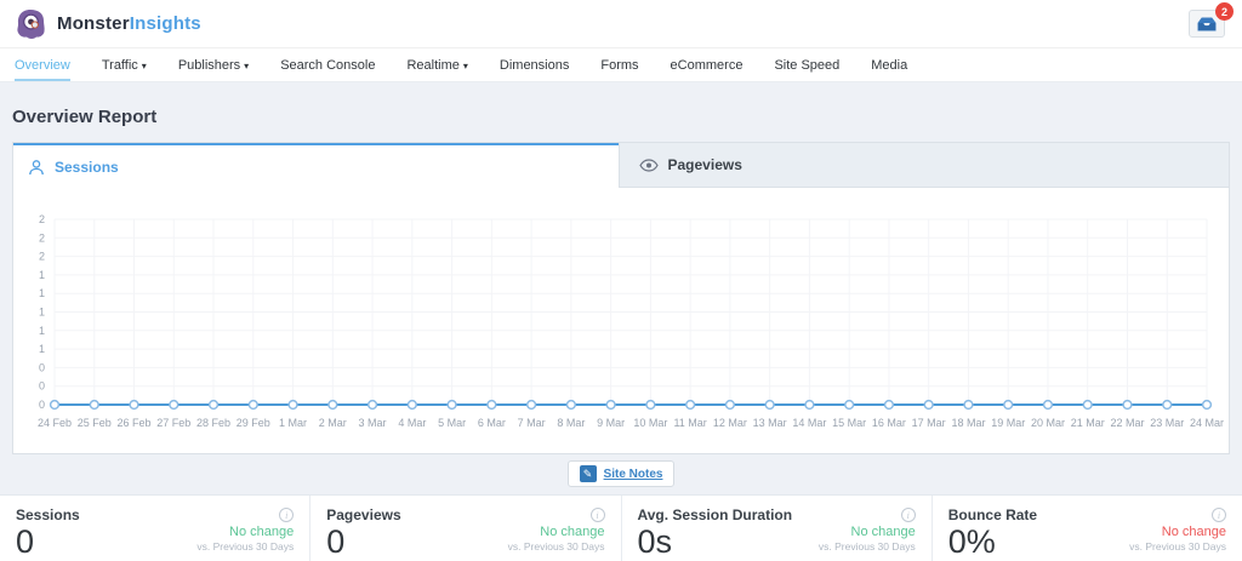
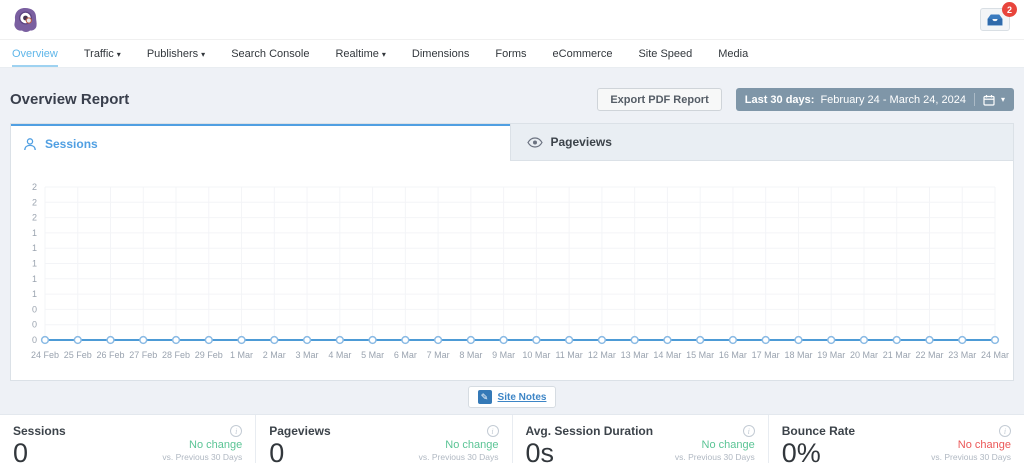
- MonsterInsights
  2
  Overview
  Traffic ▾
  Publishers ▾
  Search Console
  Realtime ▾
  Dimensions
  Forms
  eCommerce
  Site Speed
  Media
  Overview Report
+ Export PDF Report
+ Last 30 days:
+ February 24 - March 24, 2024
+ ▾
  Sessions
  Pageviews
  2
  2
  2
  1
  1
  1
  1
  1
  0
  0
  0
  24 Feb
  25 Feb
  26 Feb
  27 Feb
  28 Feb
  29 Feb
  1 Mar
  2 Mar
  3 Mar
  4 Mar
  5 Mar
  6 Mar
  7 Mar
  8 Mar
  9 Mar
  10 Mar
  11 Mar
  12 Mar
  13 Mar
  14 Mar
  15 Mar
  16 Mar
  17 Mar
  18 Mar
  19 Mar
  20 Mar
  21 Mar
  22 Mar
  23 Mar
  24 Mar
  ✎
  Site Notes
  Sessions
  i
  0
  No change
  vs. Previous 30 Days
  Pageviews
  i
  0
  No change
  vs. Previous 30 Days
  Avg. Session Duration
  i
  0s
  No change
  vs. Previous 30 Days
  Bounce Rate
  i
  0%
  No change
  vs. Previous 30 Days
